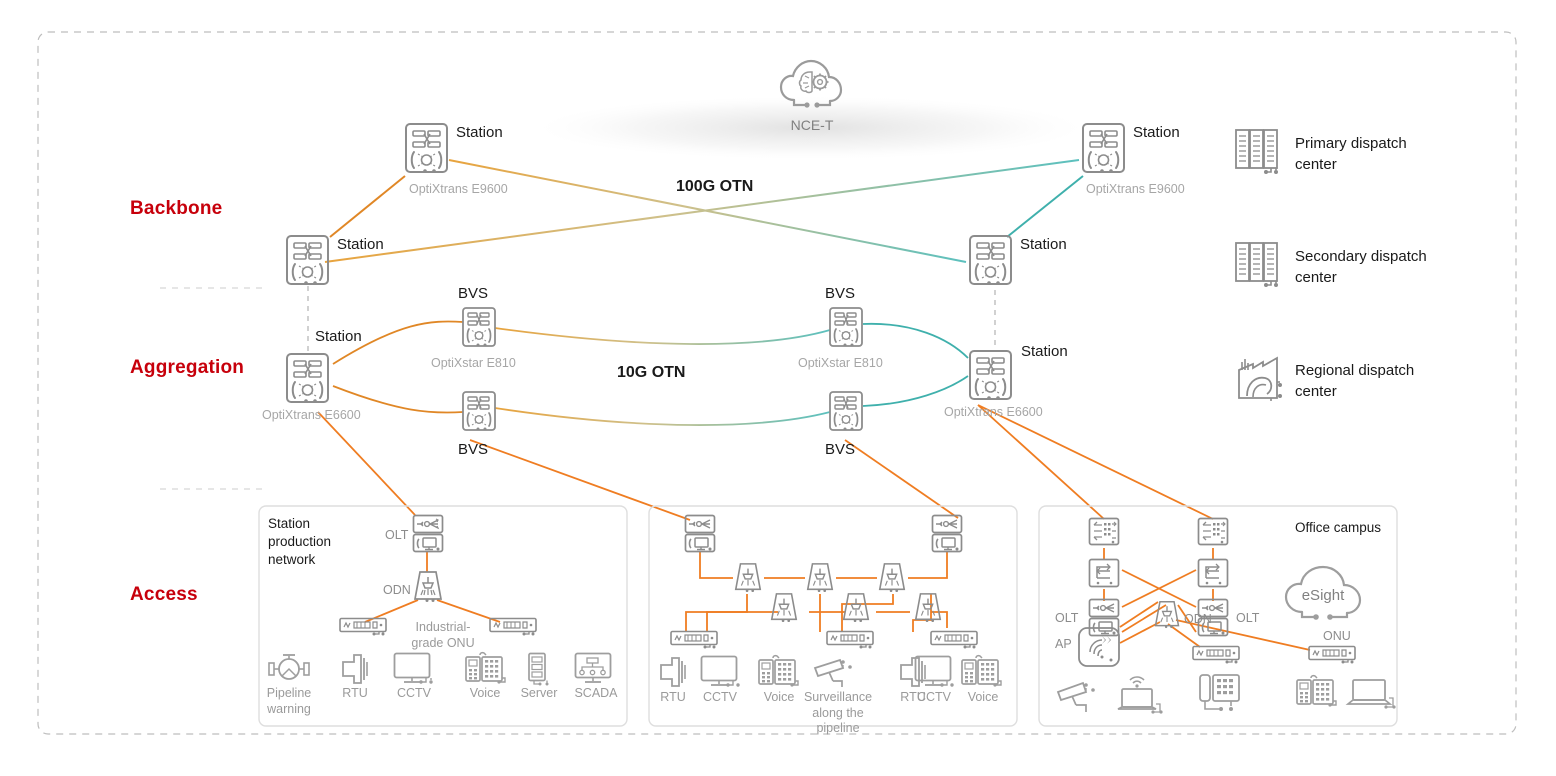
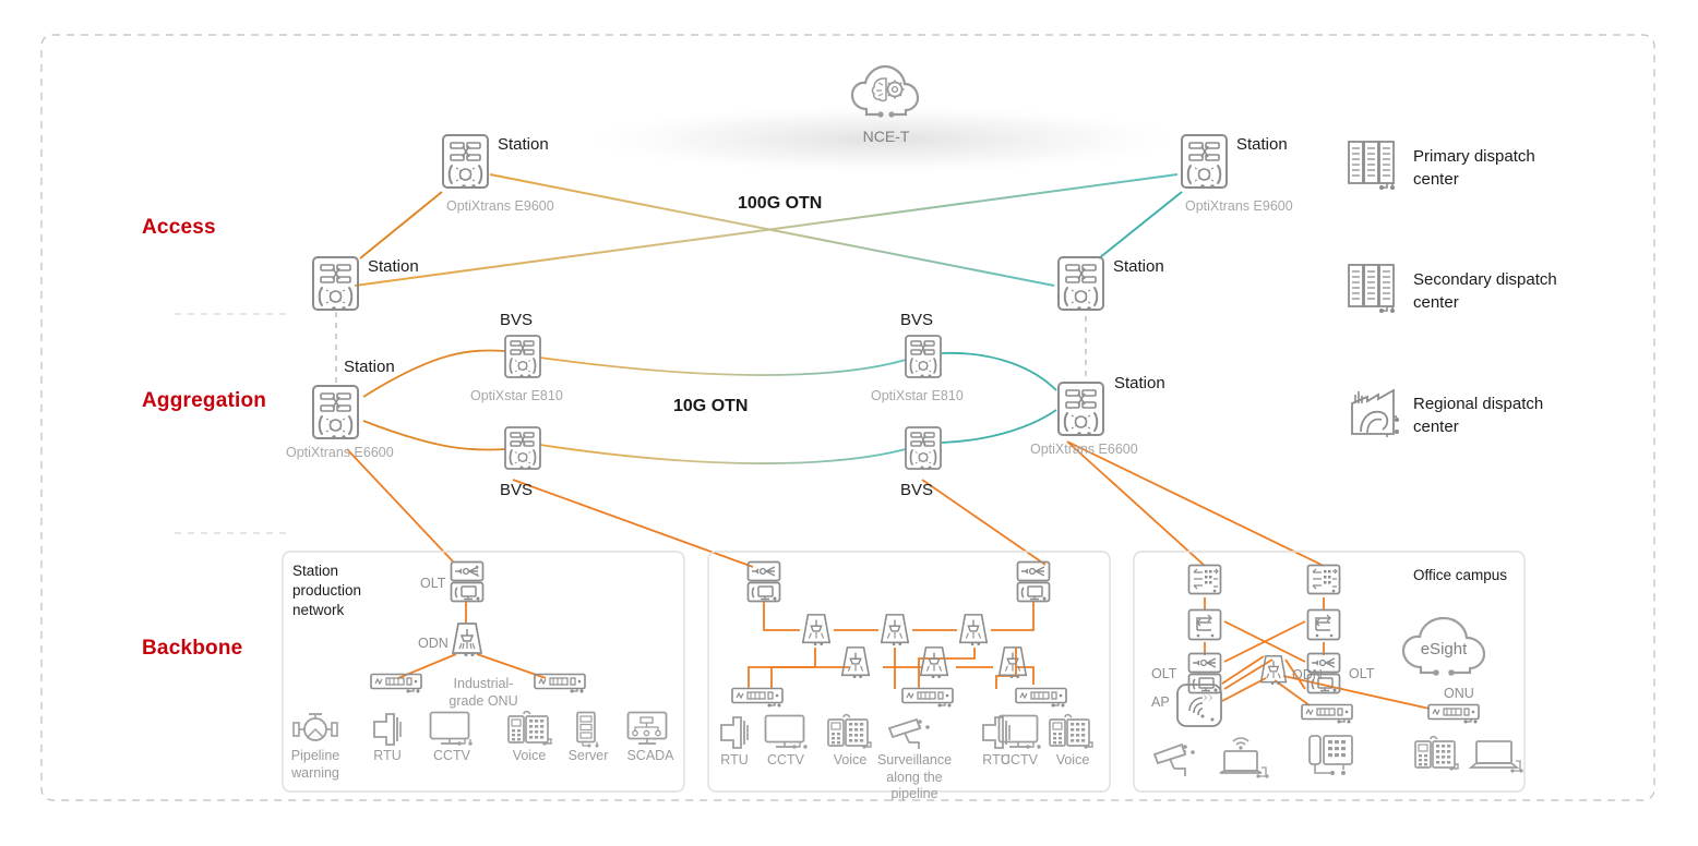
- Backbone
+ Access
  Aggregation
- Access
+ Backbone
  NCE-T
  Station
  OptiXtrans E9600
  Station
  Station
  OptiXtrans E9600
  Station
  100G OTN
  Primary dispatch
  center
  Secondary dispatch
  center
  Station
  OptiXtrans E6600
  Station
  OptiXtrans E6600
  BVS
  OptiXstar E810
  BVS
  BVS
  OptiXstar E810
  BVS
  10G OTN
  Regional dispatch
  center
  Station
  production
  network
  OLT
  ODN
  Industrial-
  grade ONU
  Pipeline
  warning
  RTU
  CCTV
  Voice
  Server
  SCADA
  RTU
  CCTV
  Voice
  Surveillance
  along the pipeline
  RTU
  CCTV
  Voice
  Office campus
  OLT
  OLT
  ODN
  AP
  ONU
  eSight
